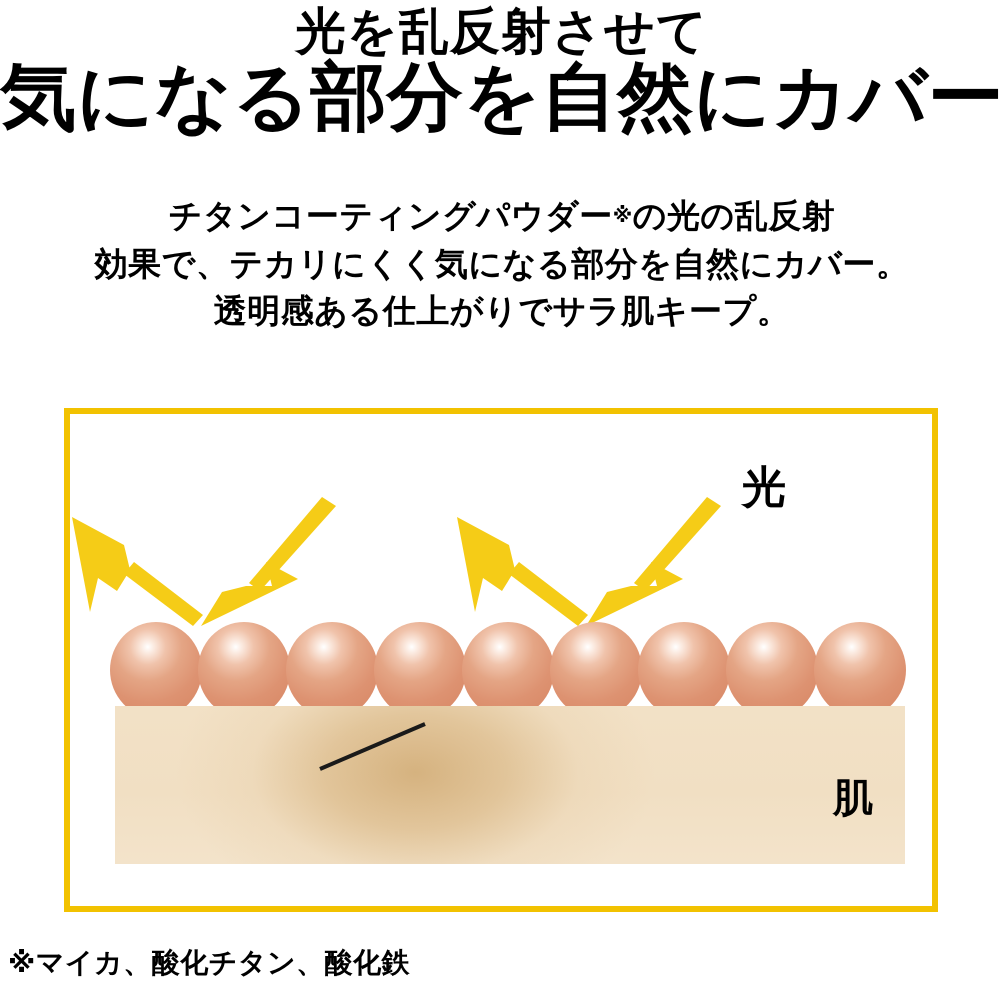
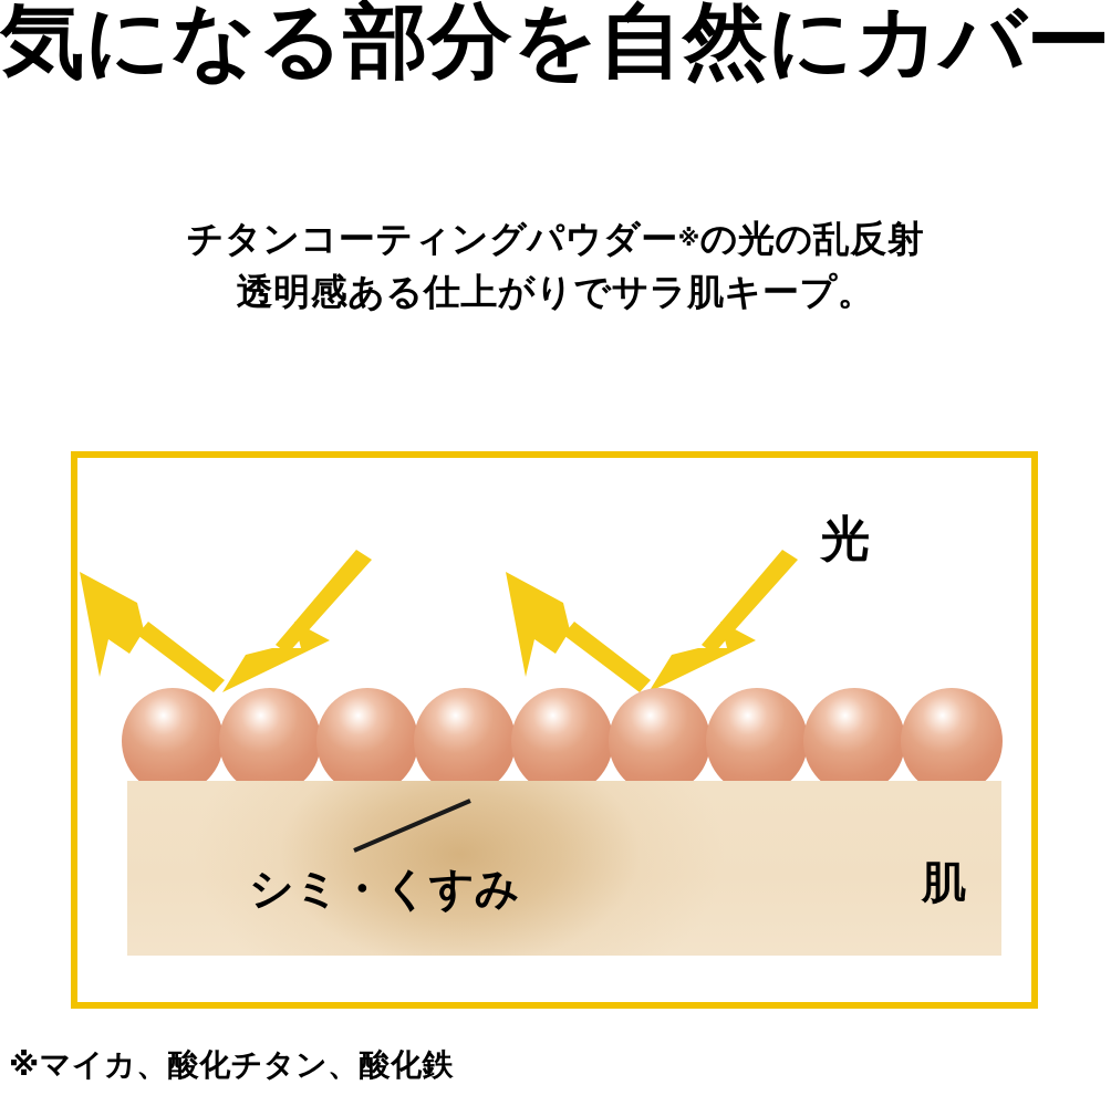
- 光を乱反射させて
  気になる部分を自然にカバー
  チタンコーティングパウダー※の光の乱反射
- 効果で、テカリにくく気になる部分を自然にカバー。
  透明感ある仕上がりでサラ肌キープ。
  光
+ シミ・くすみ
  肌
  ※マイカ、酸化チタン、酸化鉄
